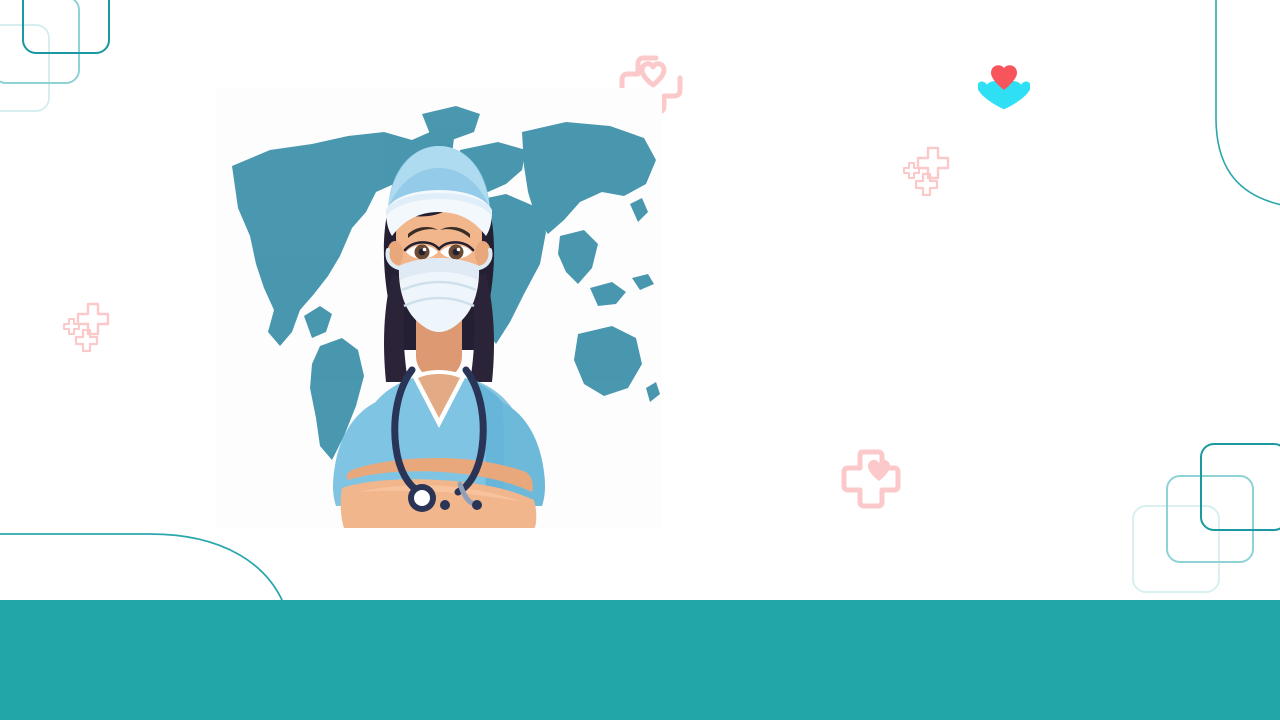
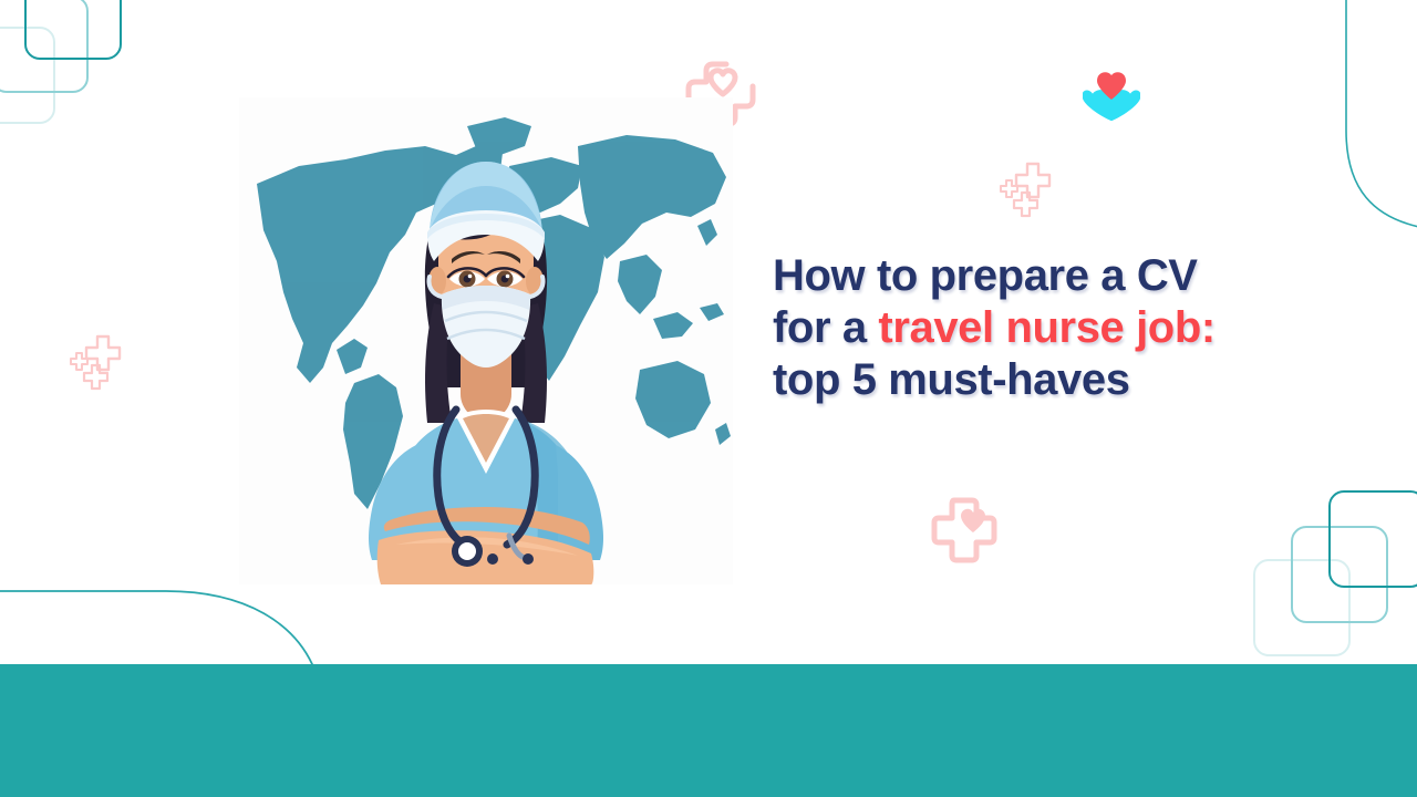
+ How to prepare a CV
+ for a travel nurse job:
+ top 5 must-haves
